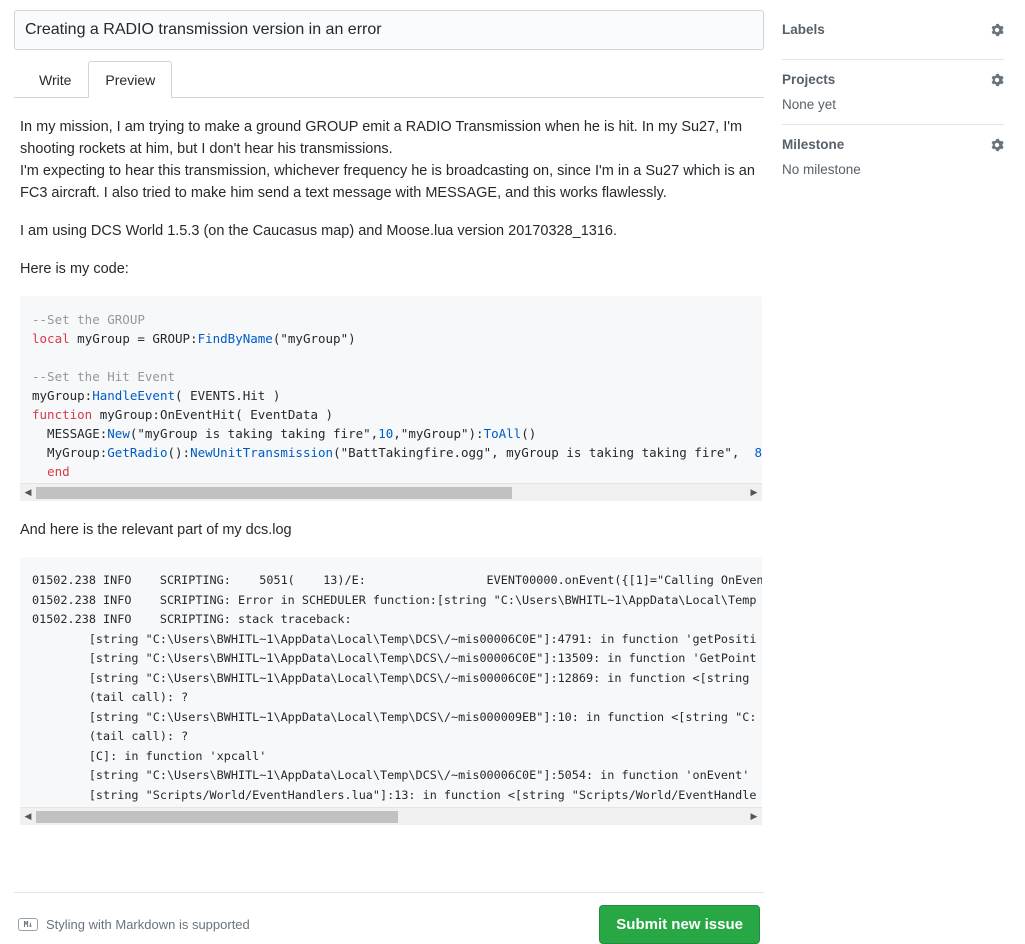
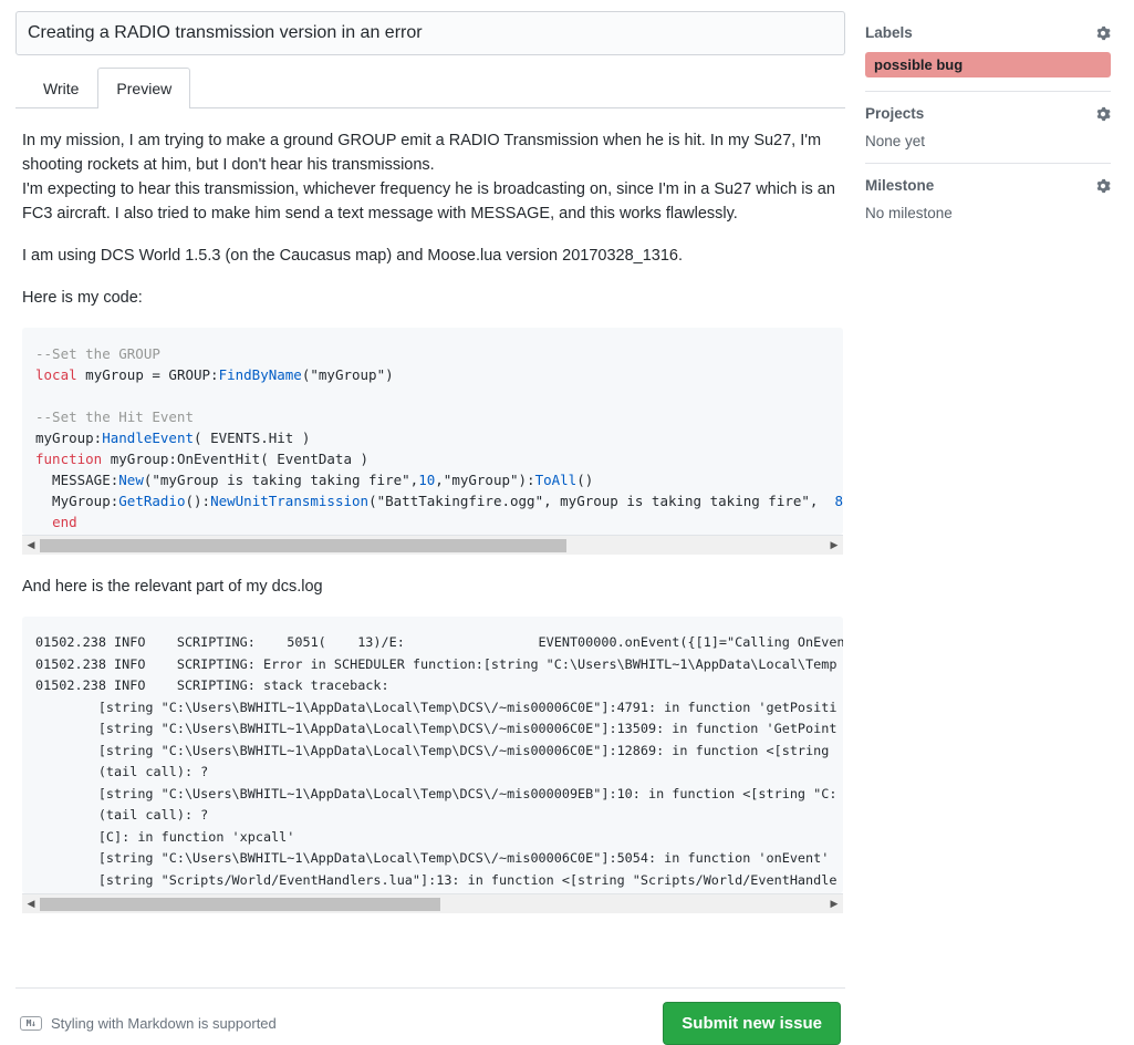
  Creating a RADIO transmission version in an error
  Write
  Preview
  In my mission, I am trying to make a ground GROUP emit a RADIO Transmission when he is hit. In my Su27, I'm shooting rockets at him, but I don't hear his transmissions.
  I'm expecting to hear this transmission, whichever frequency he is broadcasting on, since I'm in a Su27 which is an FC3 aircraft. I also tried to make him send a text message with MESSAGE, and this works flawlessly.
  I am using DCS World 1.5.3 (on the Caucasus map) and Moose.lua version 20170328_1316.
  Here is my code:
  --Set the GROUP local myGroup = GROUP:FindByName("myGroup")
  --Set the Hit Event
  myGroup:HandleEvent( EVENTS.Hit )
  function myGroup:OnEventHit( EventData )
  MESSAGE:New("myGroup is taking taking fire",10,"myGroup"):ToAll()
  MyGroup:GetRadio():NewUnitTransmission("BattTakingfire.ogg", myGroup is taking taking fire", 8 end
  ◀
  ▶
  And here is the relevant part of my dcs.log
  01502.238 INFO SCRIPTING: 5051( 13)/E: EVENT00000.onEvent({[1]="Calling OnEven
  01502.238 INFO SCRIPTING: Error in SCHEDULER function:[string "C:\Users\BWHITL~1\AppData\Local\Temp
  01502.238 INFO SCRIPTING: stack traceback:
  [string "C:\Users\BWHITL~1\AppData\Local\Temp\DCS\/~mis00006C0E"]:4791: in function 'getPositi
  [string "C:\Users\BWHITL~1\AppData\Local\Temp\DCS\/~mis00006C0E"]:13509: in function 'GetPoint
  [string "C:\Users\BWHITL~1\AppData\Local\Temp\DCS\/~mis00006C0E"]:12869: in function <[string
  (tail call): ?
  [string "C:\Users\BWHITL~1\AppData\Local\Temp\DCS\/~mis000009EB"]:10: in function <[string "C:
  (tail call): ?
  [C]: in function 'xpcall'
  [string "C:\Users\BWHITL~1\AppData\Local\Temp\DCS\/~mis00006C0E"]:5054: in function 'onEvent'
  [string "Scripts/World/EventHandlers.lua"]:13: in function <[string "Scripts/World/EventHandle
  ◀
  ▶
  M↓
  Styling with Markdown is supported
  Submit new issue
  Labels
+ possible bug
  Projects
  None yet
  Milestone
  No milestone
